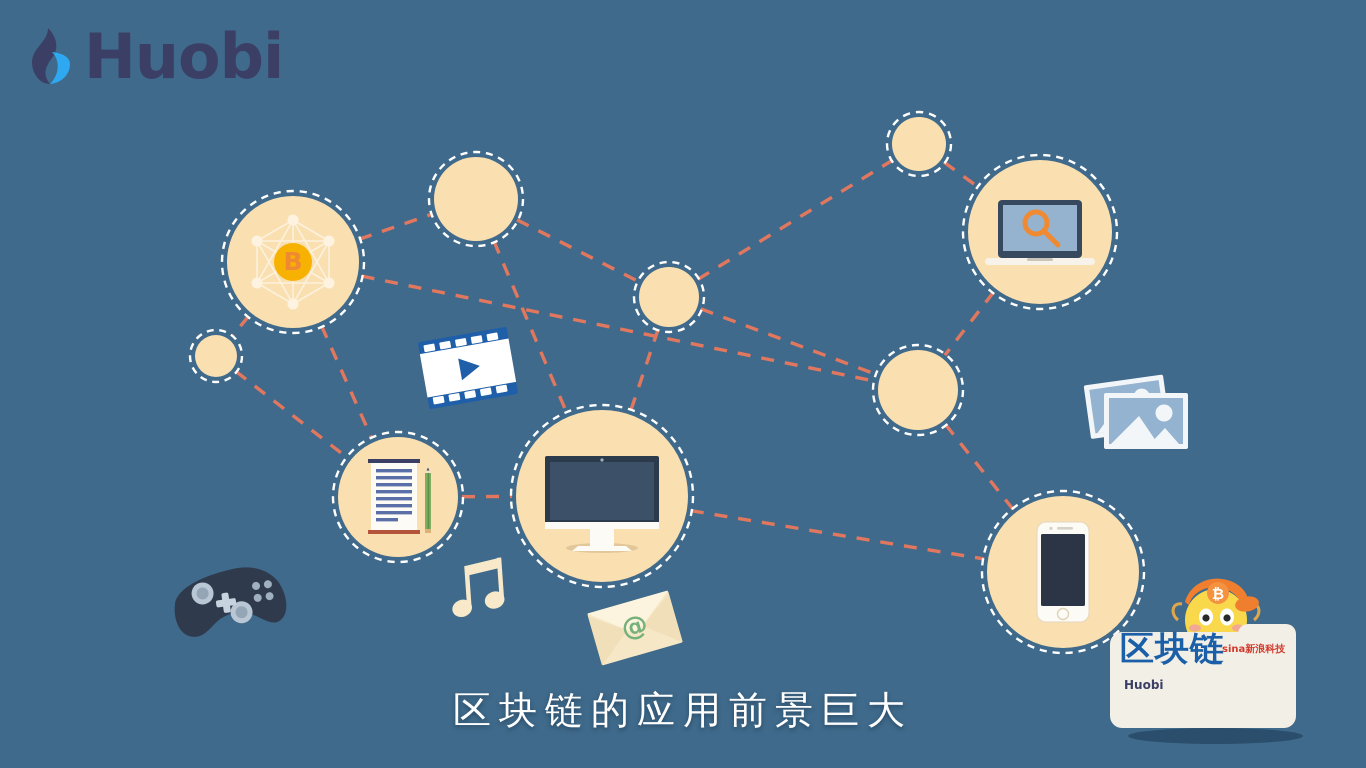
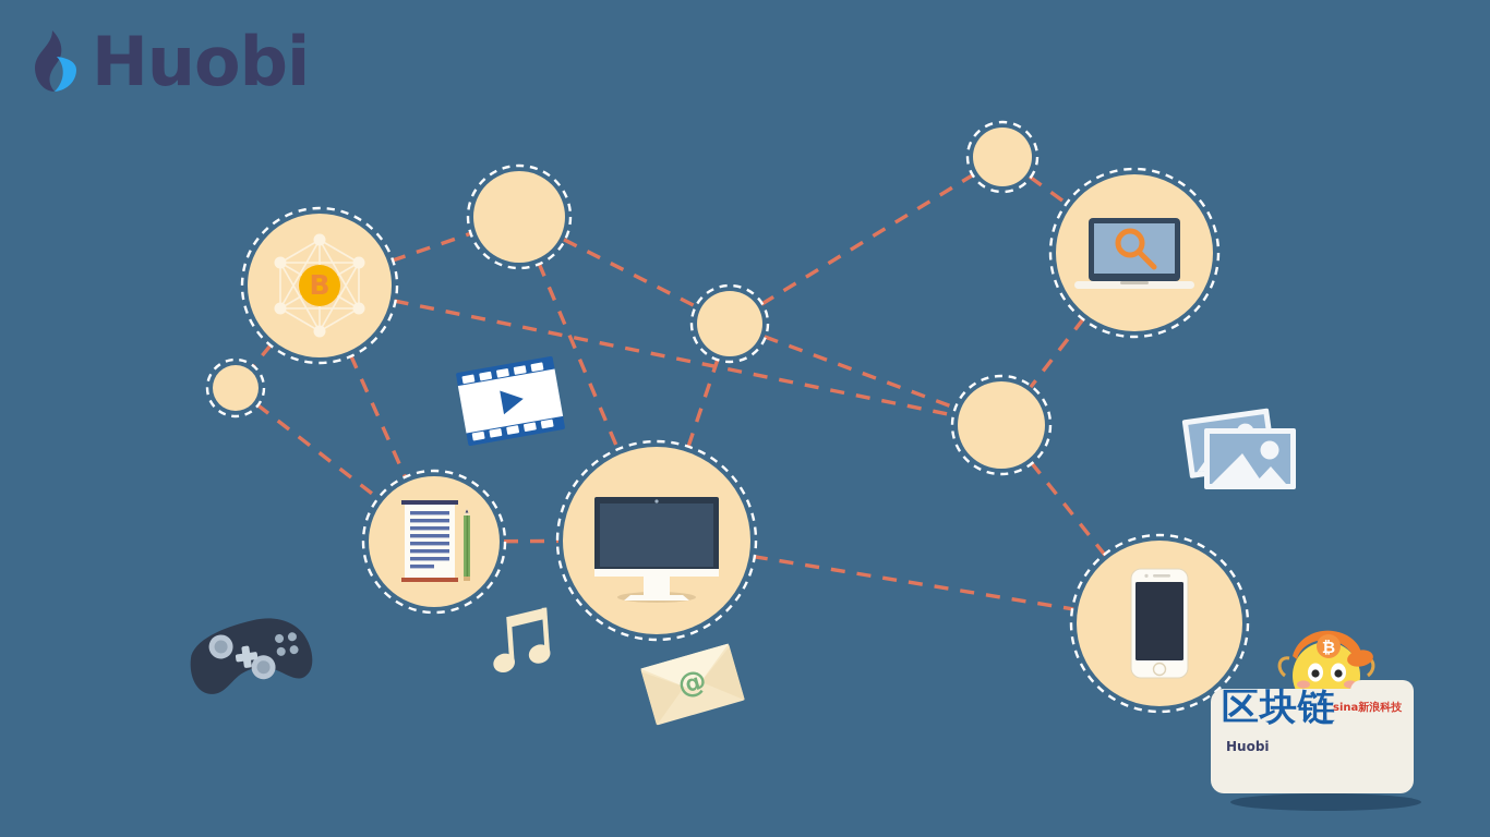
  Huobi
- 区块链的应用前景巨大
  ₿
  区块链
  sina新浪科技
  Huobi
